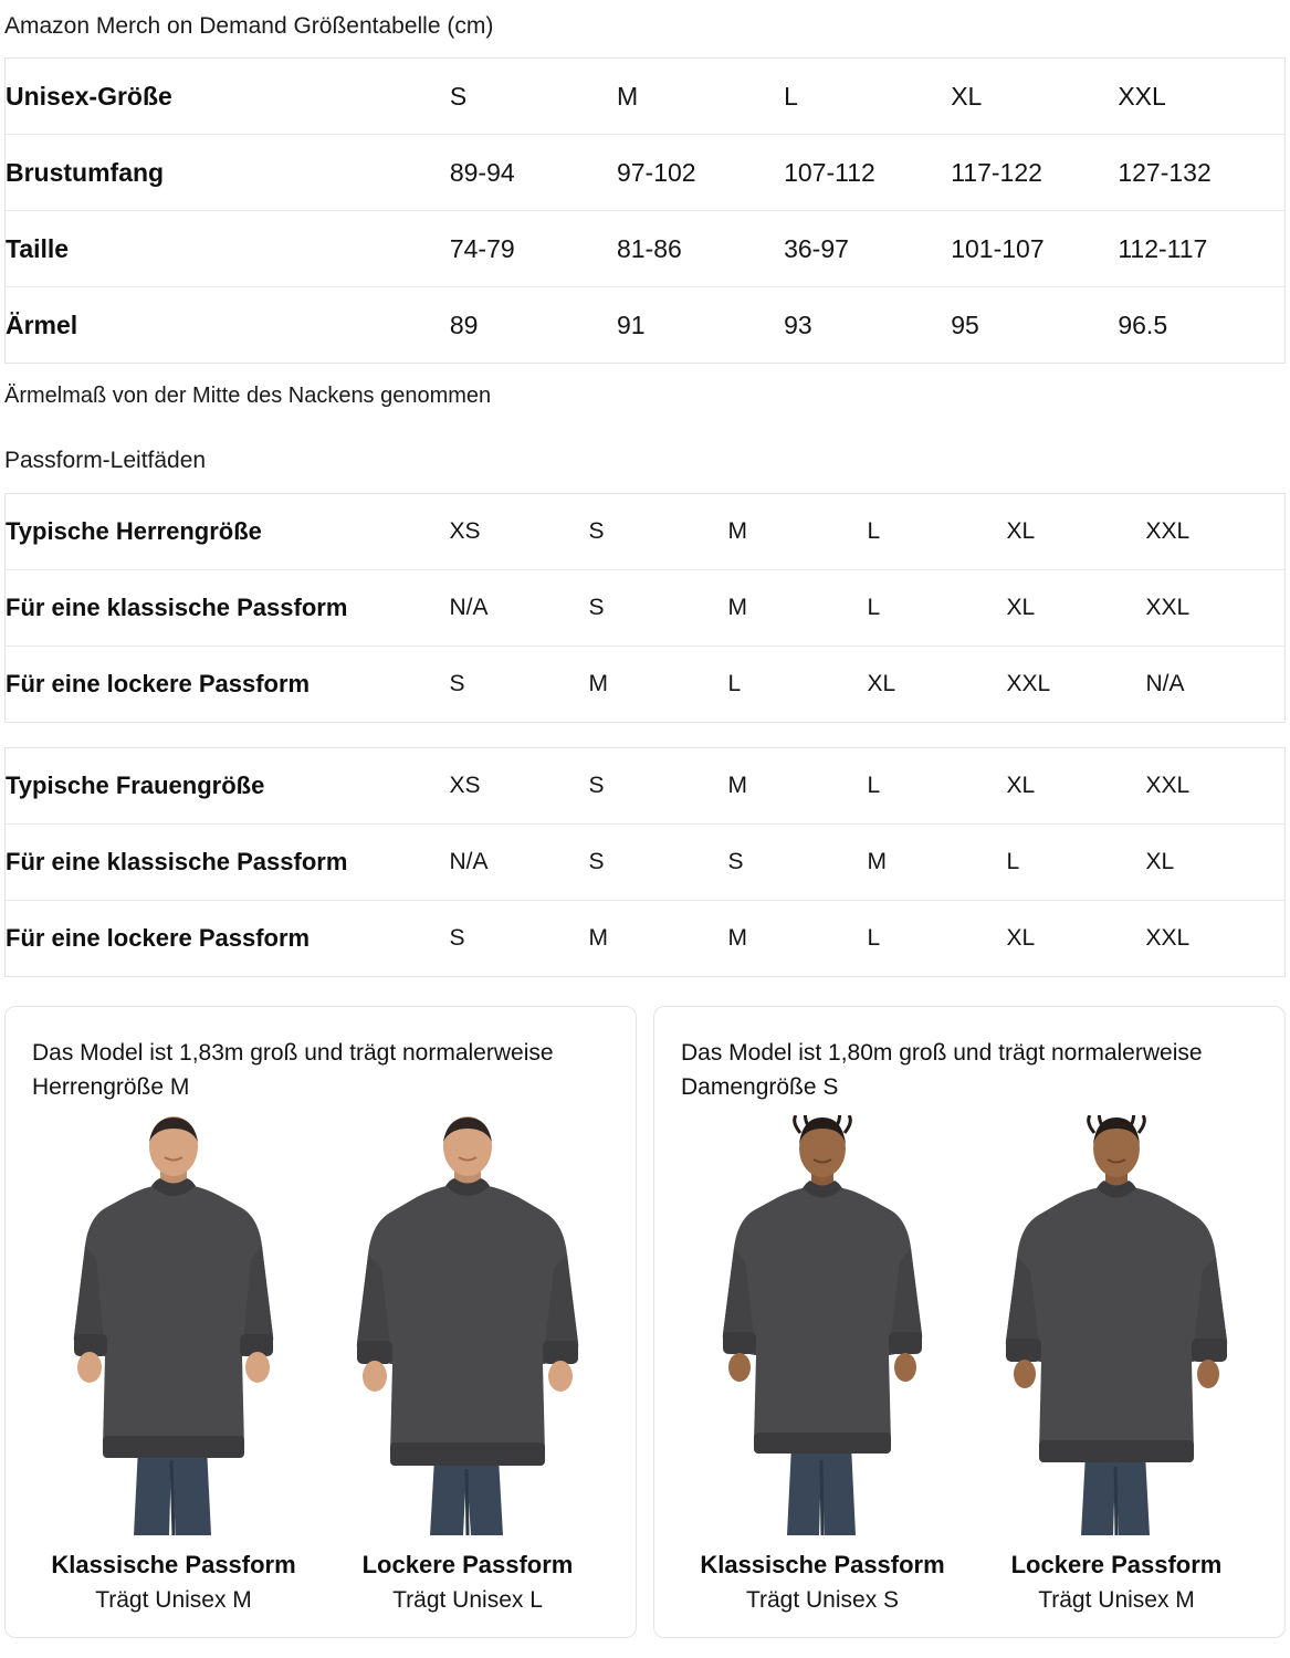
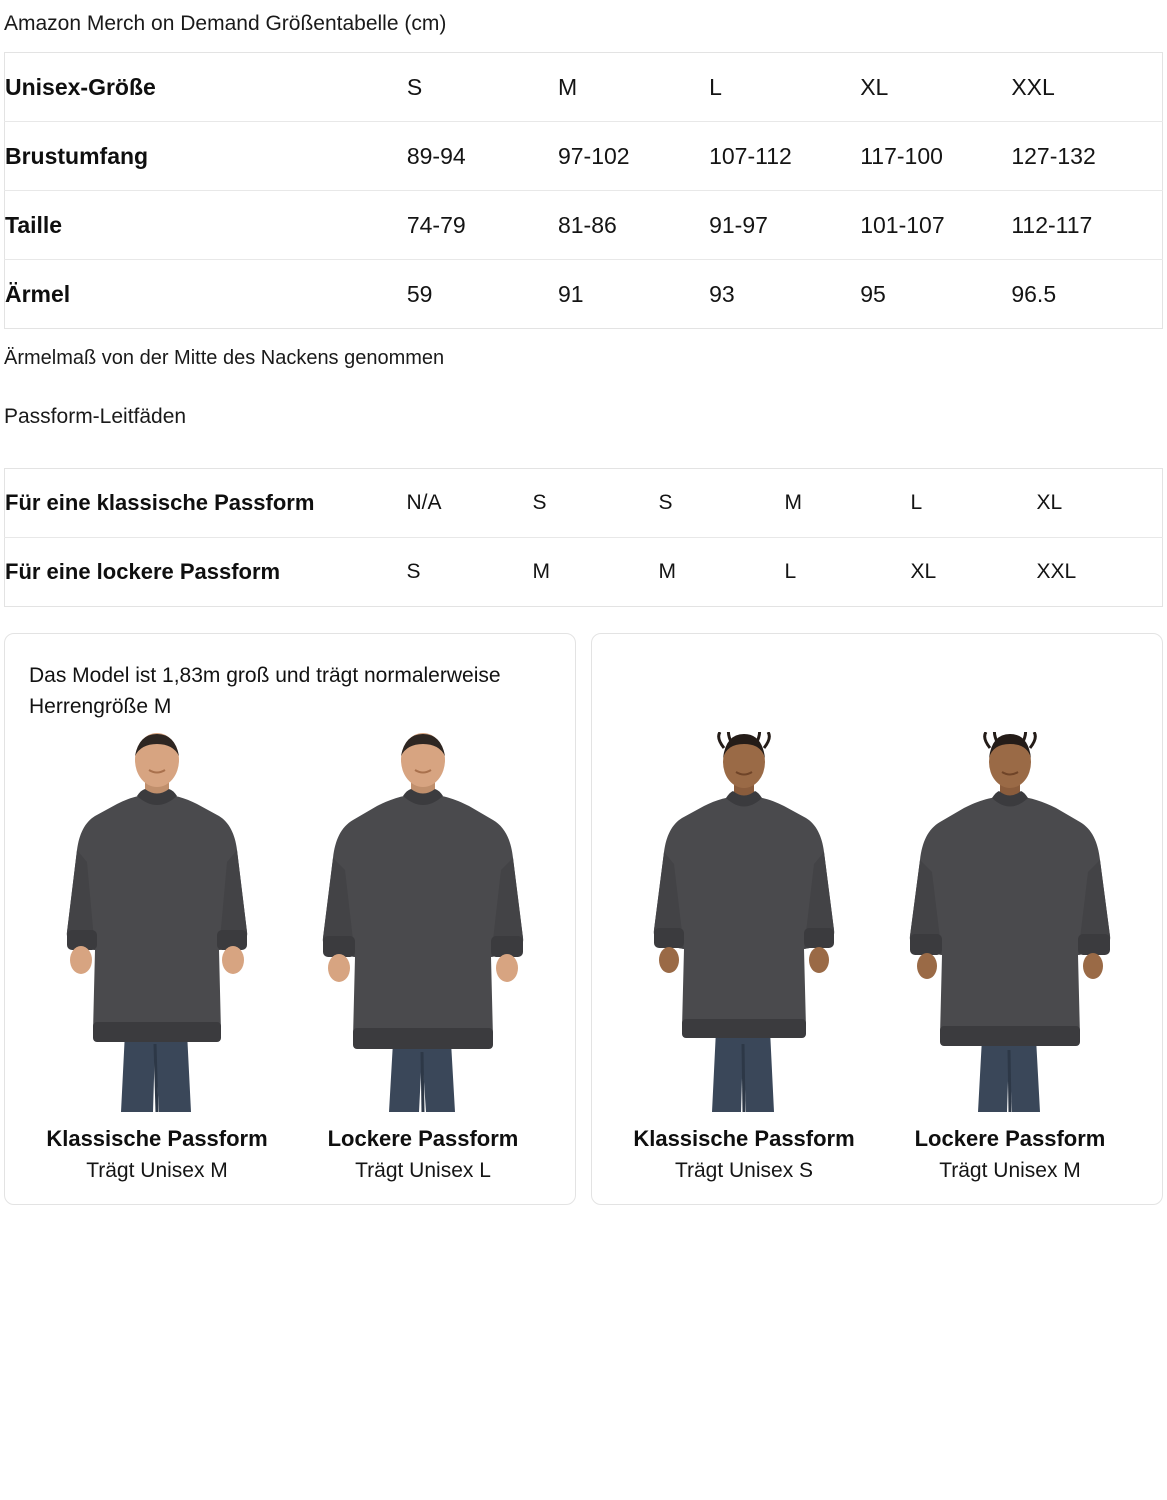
  Amazon Merch on Demand Größentabelle (cm)
  Unisex-Größe	S	M	L	XL	XXL
- Brustumfang	89-94	97-102	107-112	117-122	127-132
+ Brustumfang	89-94	97-102	107-112	117-100	127-132
- Taille	74-79	81-86	36-97	101-107	112-117
+ Taille	74-79	81-86	91-97	101-107	112-117
- Ärmel	89	91	93	95	96.5
+ Ärmel	59	91	93	95	96.5
  Ärmelmaß von der Mitte des Nackens genommen
  Passform-Leitfäden
- Typische Herrengröße	XS	S	M	L	XL	XXL
- Für eine klassische Passform	N/A	S	M	L	XL	XXL
- Für eine lockere Passform	S	M	L	XL	XXL	N/A
- Typische Frauengröße	XS	S	M	L	XL	XXL
  Für eine klassische Passform	N/A	S	S	M	L	XL
  Für eine lockere Passform	S	M	M	L	XL	XXL
  Das Model ist 1,83m groß und trägt normalerweise Herrengröße M
  Klassische Passform
  Trägt Unisex M
  Lockere Passform
  Trägt Unisex L
- Das Model ist 1,80m groß und trägt normalerweise Damengröße S
  Klassische Passform
  Trägt Unisex S
  Lockere Passform
  Trägt Unisex M
